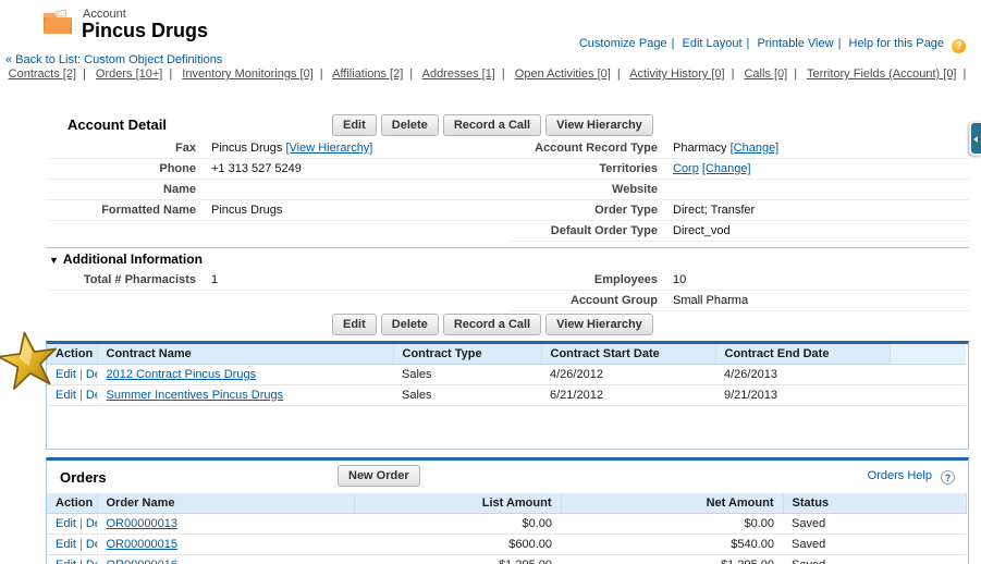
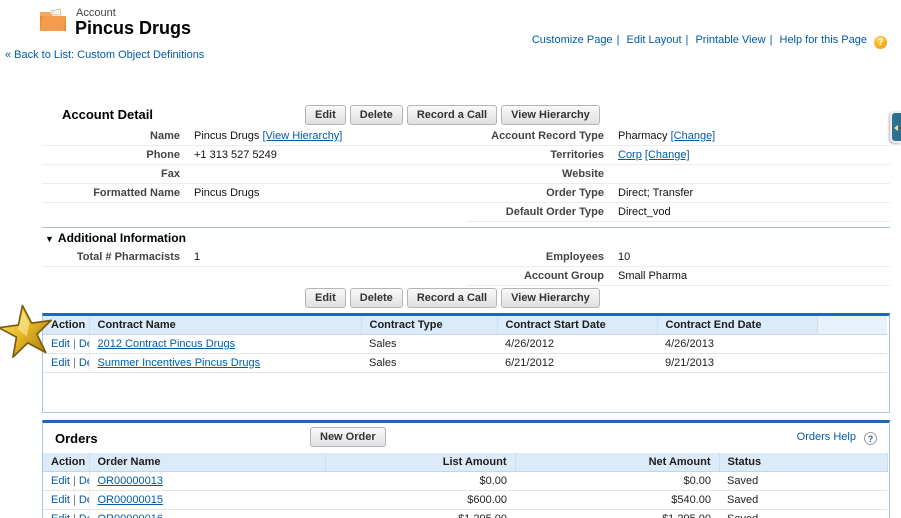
  Account
  Pincus Drugs
  Customize Page | Edit Layout | Printable View | Help for this Page ?
  « Back to List: Custom Object Definitions
- Contracts [2] | Orders [10+] | Inventory Monitorings [0] | Affiliations [2] | Addresses [1] | Open Activities [0] | Activity History [0] | Calls [0] | Territory Fields (Account) [0] |
  Account Detail
  Edit
  Delete
  Record a Call
  View Hierarchy
- Fax
+ Name
  Pincus Drugs [View Hierarchy]
  Phone
  +1 313 527 5249
- Name
+ Fax
  Formatted Name
  Pincus Drugs
  Account Record Type
  Pharmacy [Change]
  Territories
  Corp [Change]
  Website
  Order Type
  Direct; Transfer
  Default Order Type
  Direct_vod
  ▼ Additional Information
  Total # Pharmacists
  1
  Employees
  10
  Account Group
  Small Pharma
  Edit
  Delete
  Record a Call
  View Hierarchy
  Action	Contract Name	Contract Type	Contract Start Date	Contract End Date
  Edit | D	2012 Contract Pincus Drugs	Sales	4/26/2012	4/26/2013
  Edit | D	Summer Incentives Pincus Drugs	Sales	6/21/2012	9/21/2013
  Orders
  New Order
  Orders Help ?
  Action	Order Name	List Amount	Net Amount	Status
  Edit | D	OR00000013	$0.00	$0.00	Saved
  Edit | D	OR00000015	$600.00	$540.00	Saved
